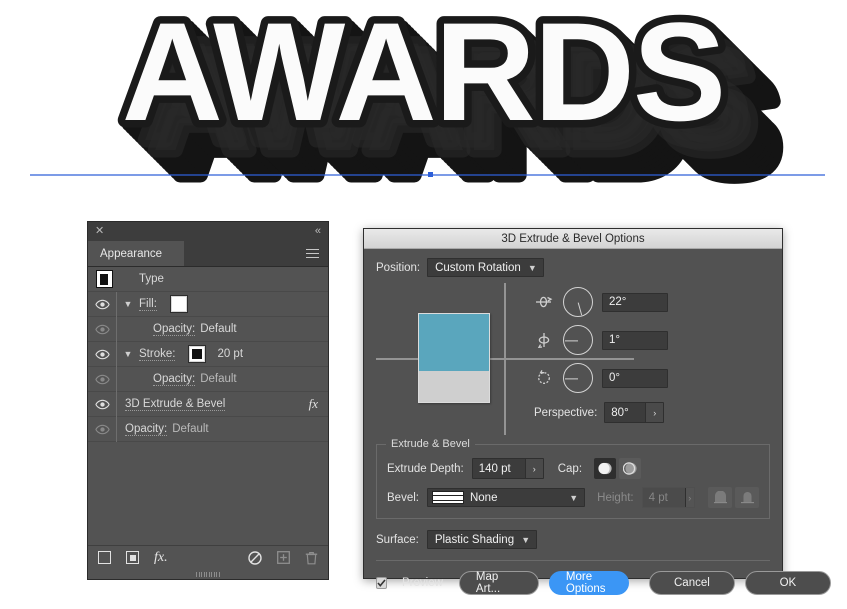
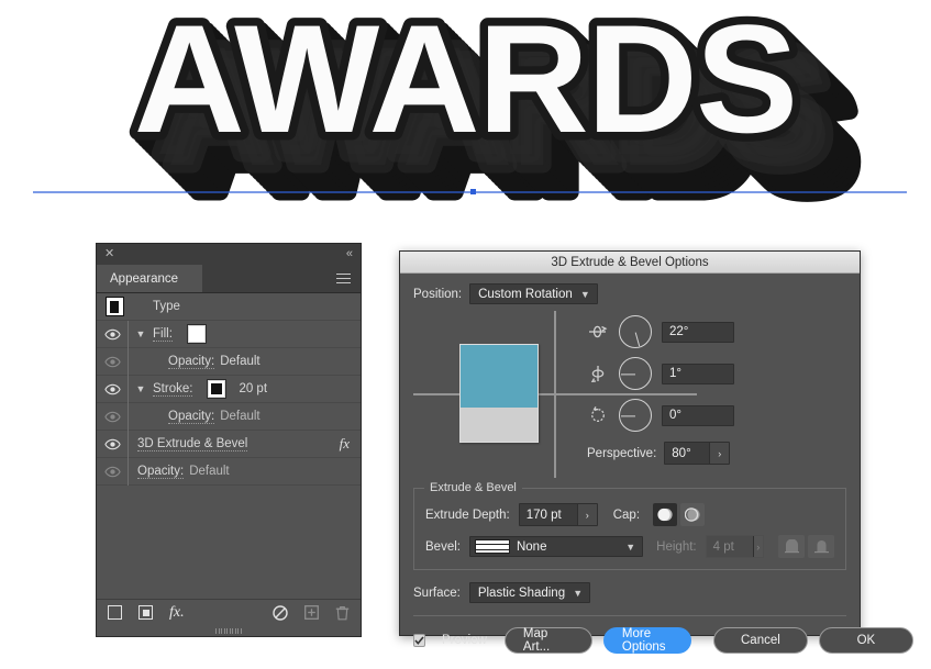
  ✕
  «
  Appearance
  Type
  ▼
  Fill:
  Opacity:
  Default
  ▼
  Stroke:
  20 pt
  Opacity:
  Default
  3D Extrude & Bevel
  fx
  Opacity:
  Default
  fx.
  3D Extrude & Bevel Options
  Position:
  Custom Rotation
  ▼
  22°
  1°
  0°
  Perspective:
  80°
  ›
  Extrude & Bevel
  Extrude Depth:
- 140 pt
+ 170 pt
  ›
  Cap:
  Bevel:
  None
  ▼
  Height:
  4 pt
  ›
  Surface:
  Plastic Shading
  ▼
  Preview
  Map Art...
  More Options
  Cancel
  OK
